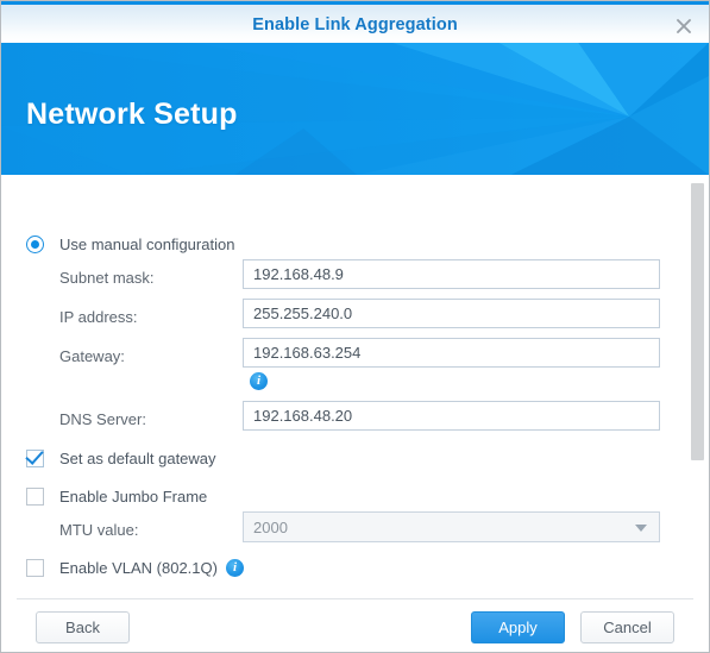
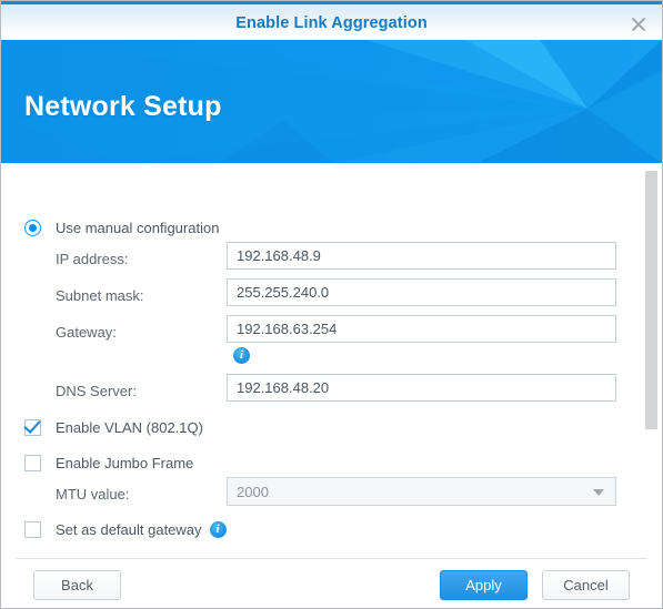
  Enable Link Aggregation
  Network Setup
  Use manual configuration
- Subnet mask:
+ IP address:
  192.168.48.9
- IP address:
+ Subnet mask:
  255.255.240.0
  Gateway:
  192.168.63.254
  DNS Server:
  192.168.48.20
- Set as default gateway
+ Enable VLAN (802.1Q)
  Enable Jumbo Frame
  MTU value:
  2000
- Enable VLAN (802.1Q)
+ Set as default gateway
  Back
  Apply
  Cancel
